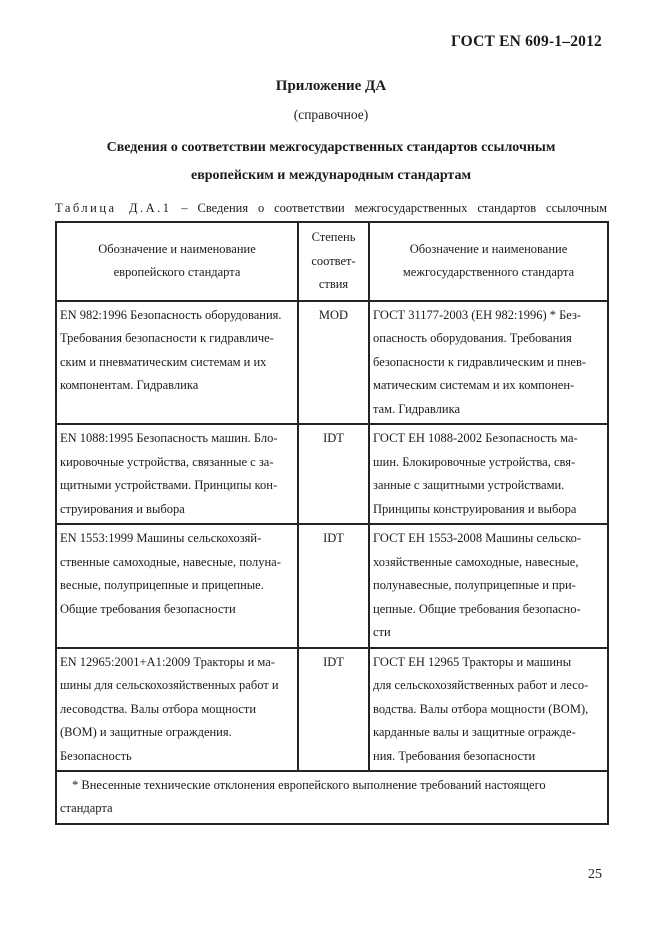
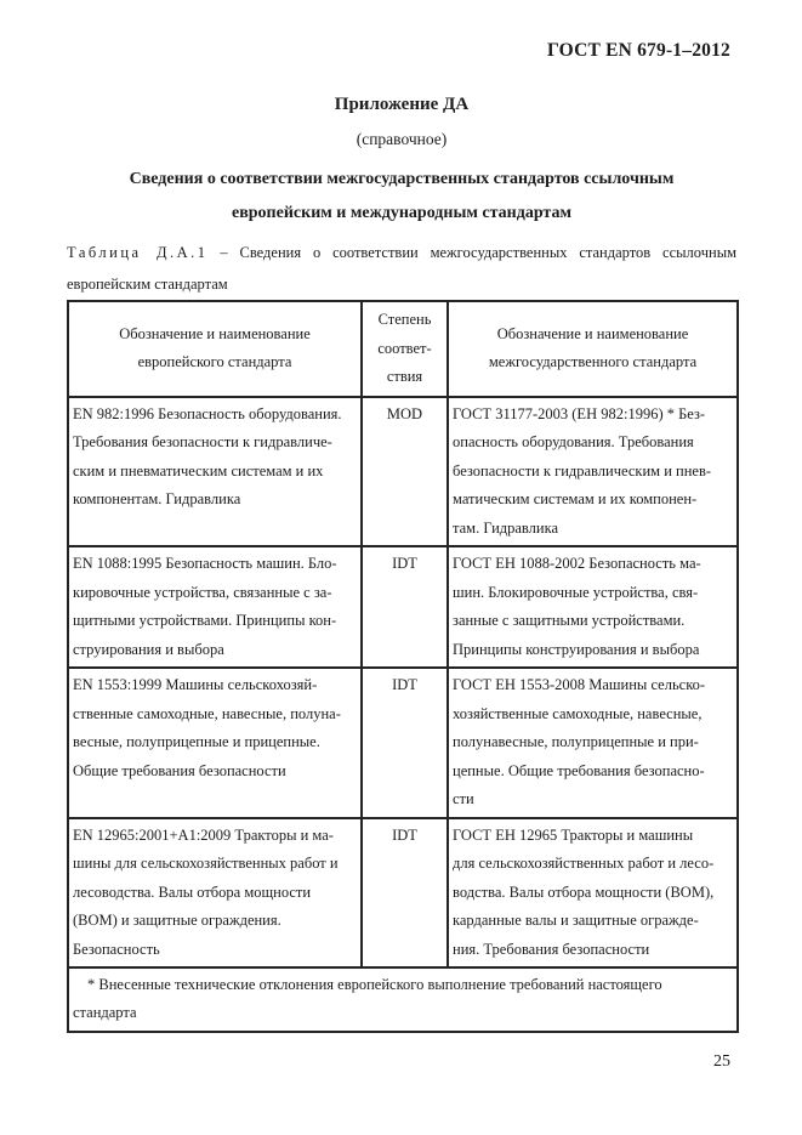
- ГОСТ EN 609-1–2012
+ ГОСТ EN 679-1–2012
  Приложение ДА
  (справочное)
  Сведения о соответствии межгосударственных стандартов ссылочным
  европейским и международным стандартам
  Таблица Д.А.1 – Сведения о соответствии межгосударственных стандартов ссылочным
+ европейским стандартам
  Обозначение и наименование европейского стандарта	Степень соответ- ствия	Обозначение и наименование межгосударственного стандарта
  EN 982:1996 Безопасность оборудования. Требования безопасности к гидравличе- ским и пневматическим системам и их компонентам. Гидравлика	MOD	ГОСТ 31177-2003 (ЕН 982:1996) * Без- опасность оборудования. Требования безопасности к гидравлическим и пнев- матическим системам и их компонен- там. Гидравлика
  EN 1088:1995 Безопасность машин. Бло- кировочные устройства, связанные с за- щитными устройствами. Принципы кон- струирования и выбора	IDT	ГОСТ ЕН 1088-2002 Безопасность ма- шин. Блокировочные устройства, свя- занные с защитными устройствами. Принципы конструирования и выбора
  EN 1553:1999 Машины сельскохозяй- ственные самоходные, навесные, полуна- весные, полуприцепные и прицепные. Общие требования безопасности	IDT	ГОСТ ЕН 1553-2008 Машины сельско- хозяйственные самоходные, навесные, полунавесные, полуприцепные и при- цепные. Общие требования безопасно- сти
  EN 12965:2001+A1:2009 Тракторы и ма- шины для сельскохозяйственных работ и лесоводства. Валы отбора мощности (ВОМ) и защитные ограждения. Безопасность	IDT	ГОСТ ЕН 12965 Тракторы и машины для сельскохозяйственных работ и лесо- водства. Валы отбора мощности (ВОМ), карданные валы и защитные огражде- ния. Требования безопасности
  * Внесенные технические отклонения европейского выполнение требований настоящего стандарта
  25
